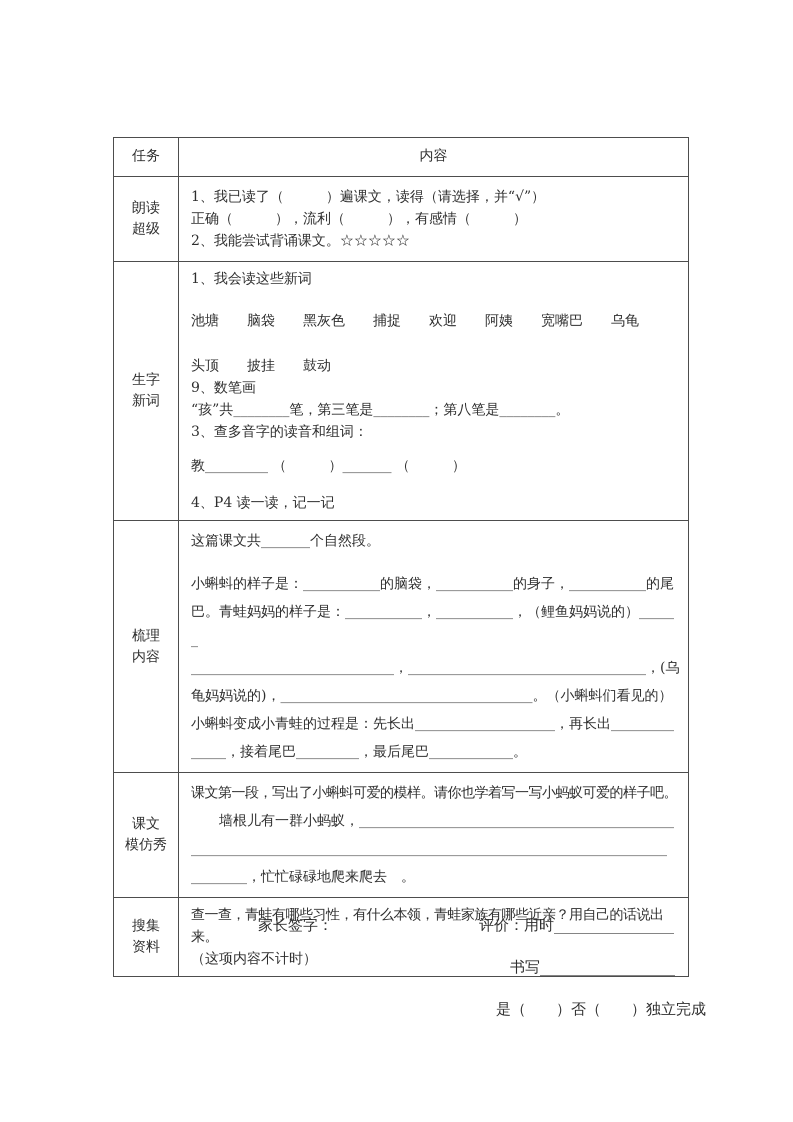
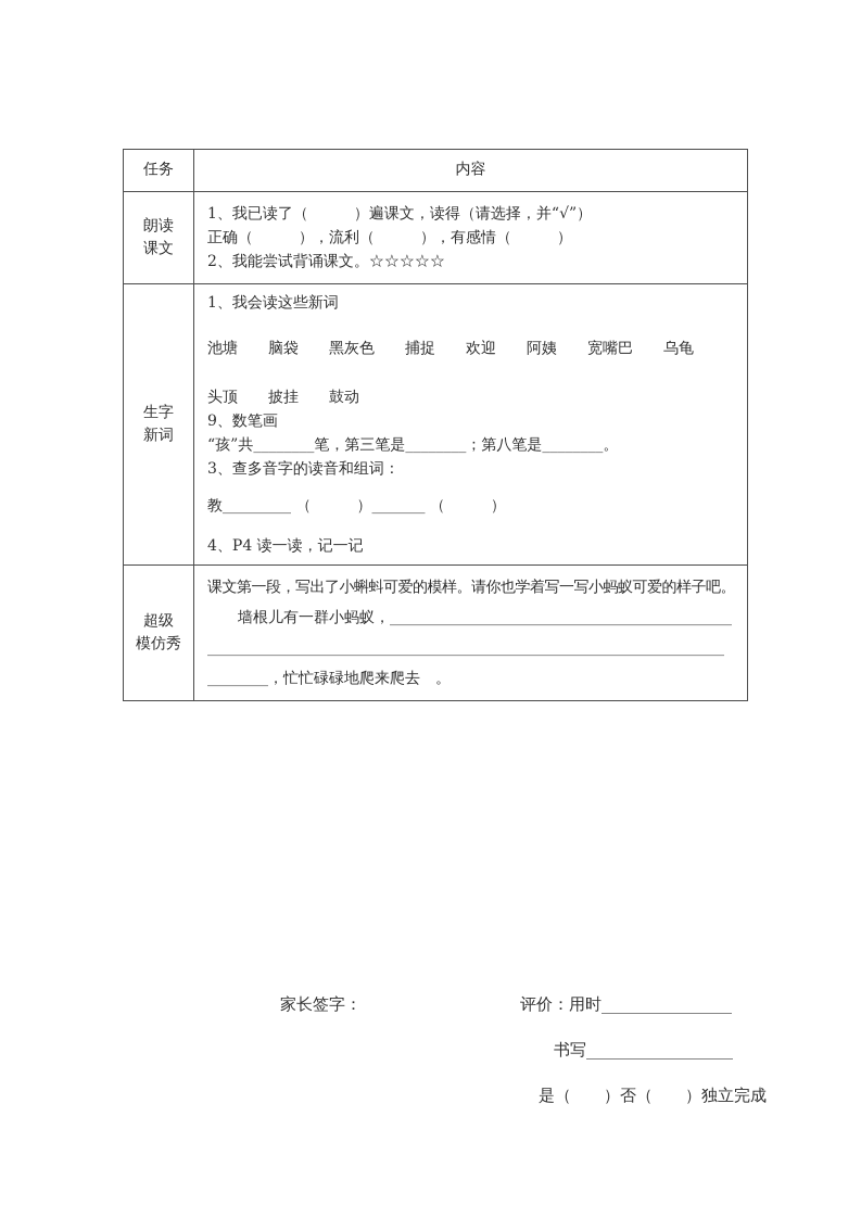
  任务	内容
- 朗读 超级	1、我已读了（ ）遍课文，读得（请选择，并“√”） 正确（ ），流利（ ），有感情（ ） 2、我能尝试背诵课文。☆☆☆☆☆
+ 朗读 课文	1、我已读了（ ）遍课文，读得（请选择，并“√”） 正确（ ），流利（ ），有感情（ ） 2、我能尝试背诵课文。☆☆☆☆☆
  生字 新词	1、我会读这些新词 池塘 脑袋 黑灰色 捕捉 欢迎 阿姨 宽嘴巴 乌龟 头顶 披挂 鼓动 9、数笔画 “孩”共________笔，第三笔是________；第八笔是________。 3、查多音字的读音和组词： 教_________ （ ）_______ （ ） 4、P4 读一读，记一记
- 梳理 内容	这篇课文共_______个自然段。 小蝌蚪的样子是：___________的脑袋，___________的身子，___________的尾 巴。青蛙妈妈的样子是：___________，___________，（鲤鱼妈妈说的）______ _____________________________，__________________________________，(乌 龟妈妈说的)，____________________________________。（小蝌蚪们看见的） 小蝌蚪变成小青蛙的过程是：先长出____________________，再长出_________ _____，接着尾巴_________，最后尾巴____________。
- 课文 模仿秀	课文第一段，写出了小蝌蚪可爱的模样。请你也学着写一写小蚂蚁可爱的样子吧。 墙根儿有一群小蚂蚁，_____________________________________________ ____________________________________________________________________ ________，忙忙碌碌地爬来爬去 。
+ 超级 模仿秀	课文第一段，写出了小蝌蚪可爱的模样。请你也学着写一写小蚂蚁可爱的样子吧。 墙根儿有一群小蚂蚁，_____________________________________________ ____________________________________________________________________ ________，忙忙碌碌地爬来爬去 。
- 搜集 资料	查一查，青蛙有哪些习性，有什么本领，青蛙家族有哪些近亲？用自己的话说出来。 （这项内容不计时）
  家长签字：
  评价：用时________________
  书写__________________
  是（ ）否（ ）独立完成
